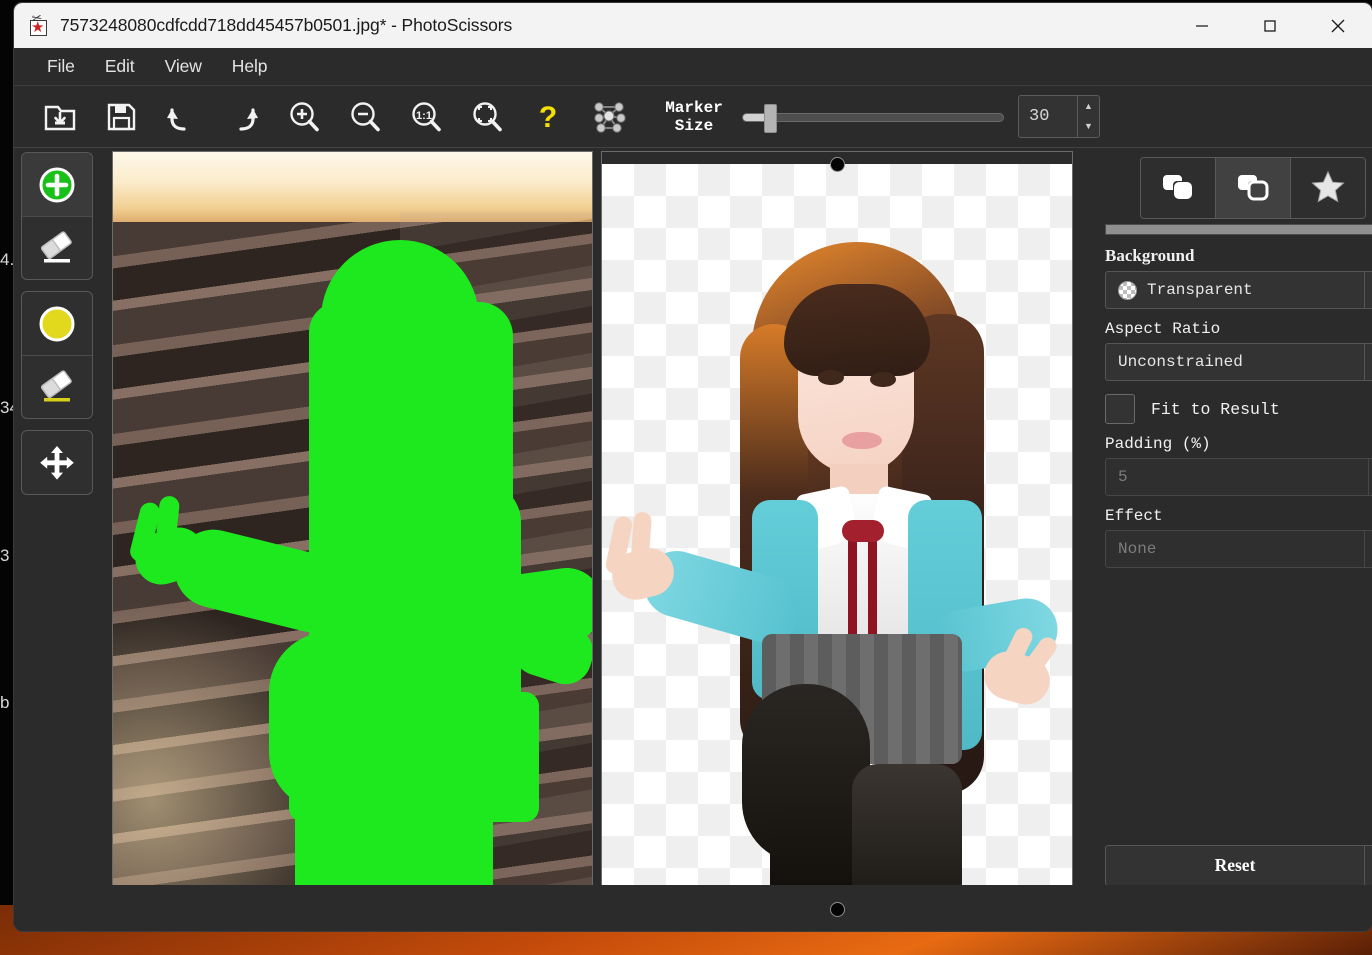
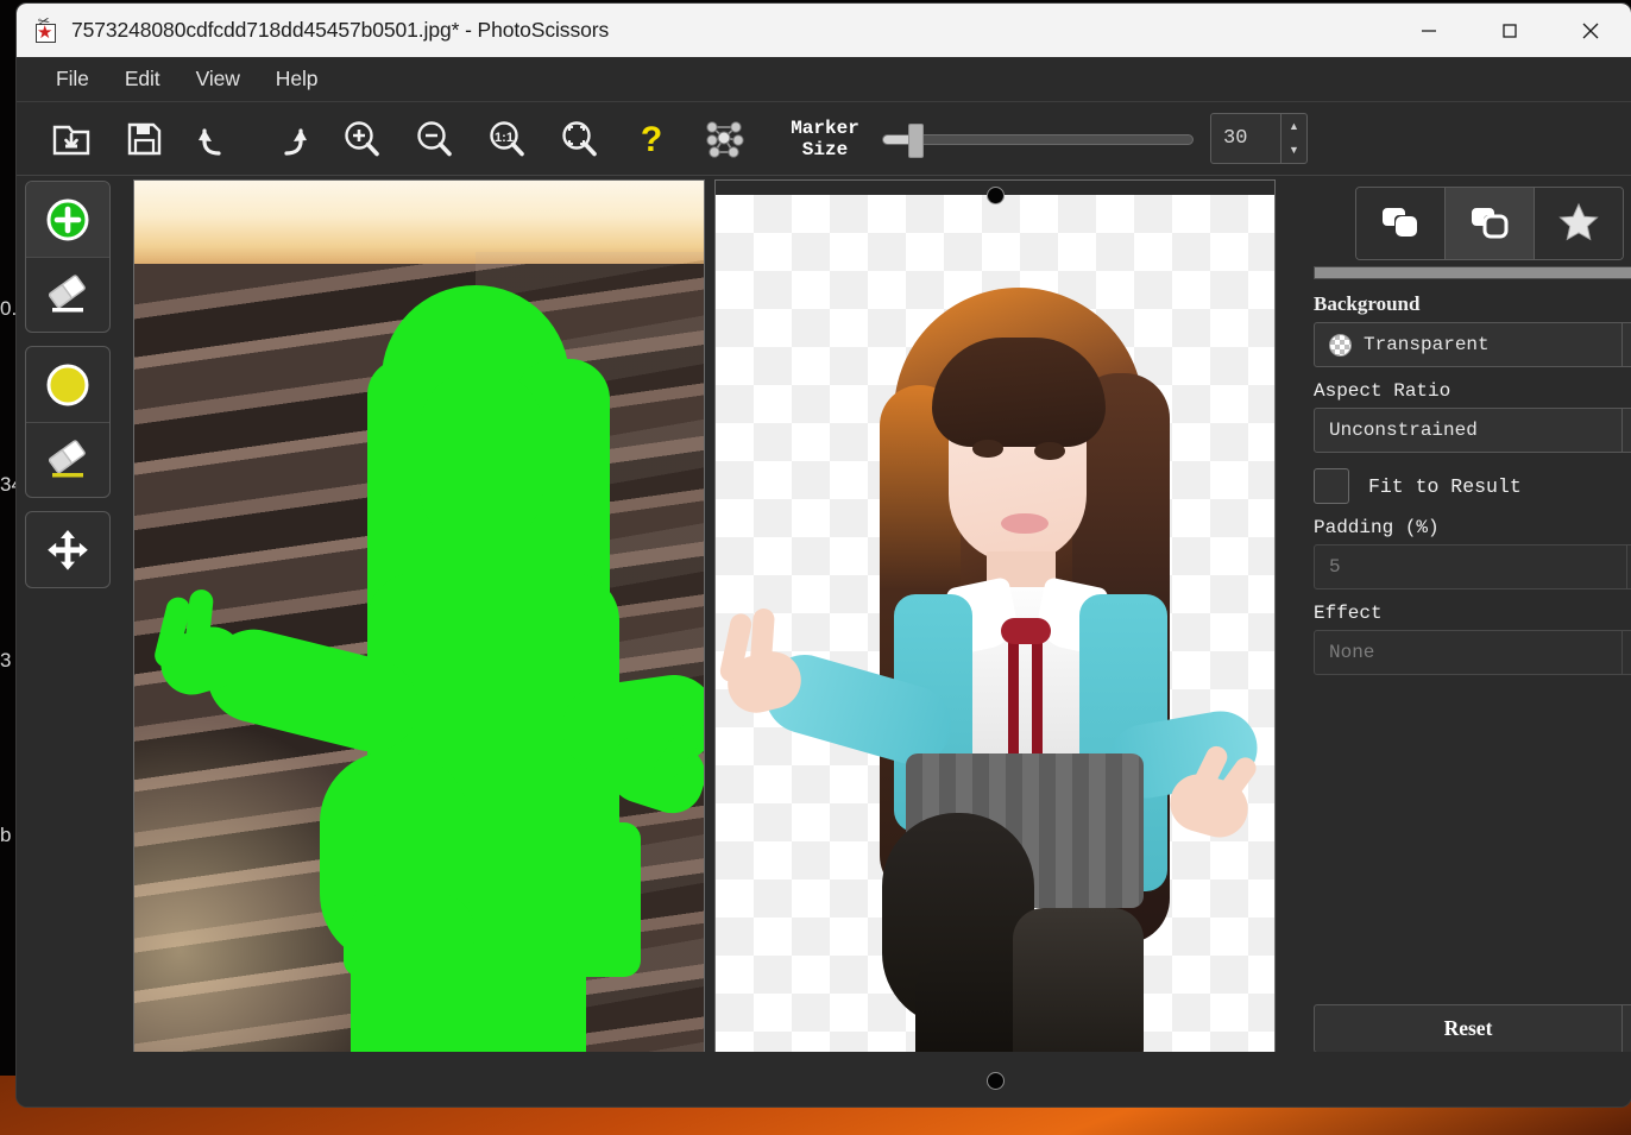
- 4.
+ 0.
  3
  b
  ★
  7573248080cdfcdd718dd45457b0501.jpg* - PhotoScissors
  File
  Edit
  View
  Help
  1:1
  ?
  Marker
  Size
  30
  ▲
  ▼
  Background
  Transparent
  Aspect Ratio
  Unconstrained
  Fit to Result
  Padding (%)
  5
  Effect
  None
  Reset
